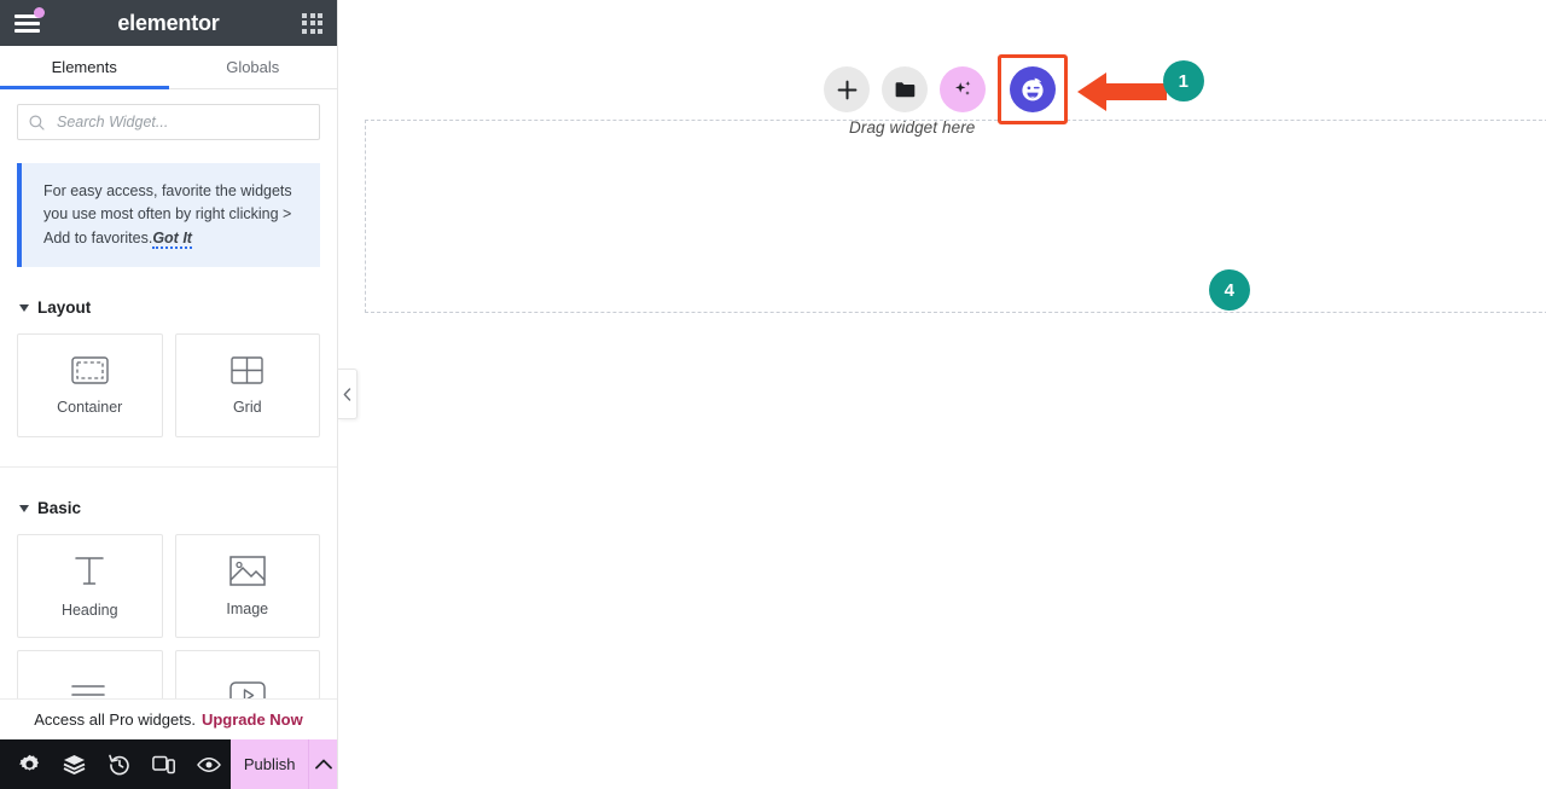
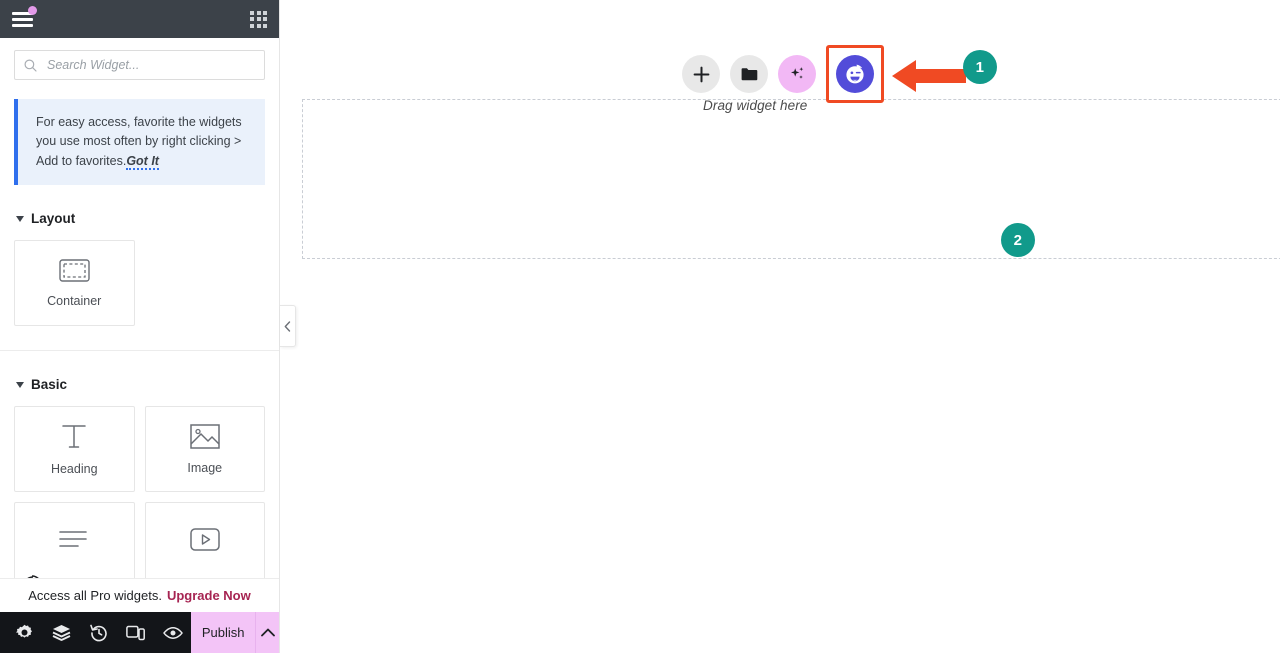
  Drag widget here
  1
- 4
+ 2
- elementor
- Elements
- Globals
  Search Widget...
  For easy access, favorite the widgets you use most often by right clicking > Add to favorites.Got It
  Layout
  Container
- Grid
  Basic
  Heading
  Image
  Access all Pro widgets.
  Upgrade Now
  Publish
